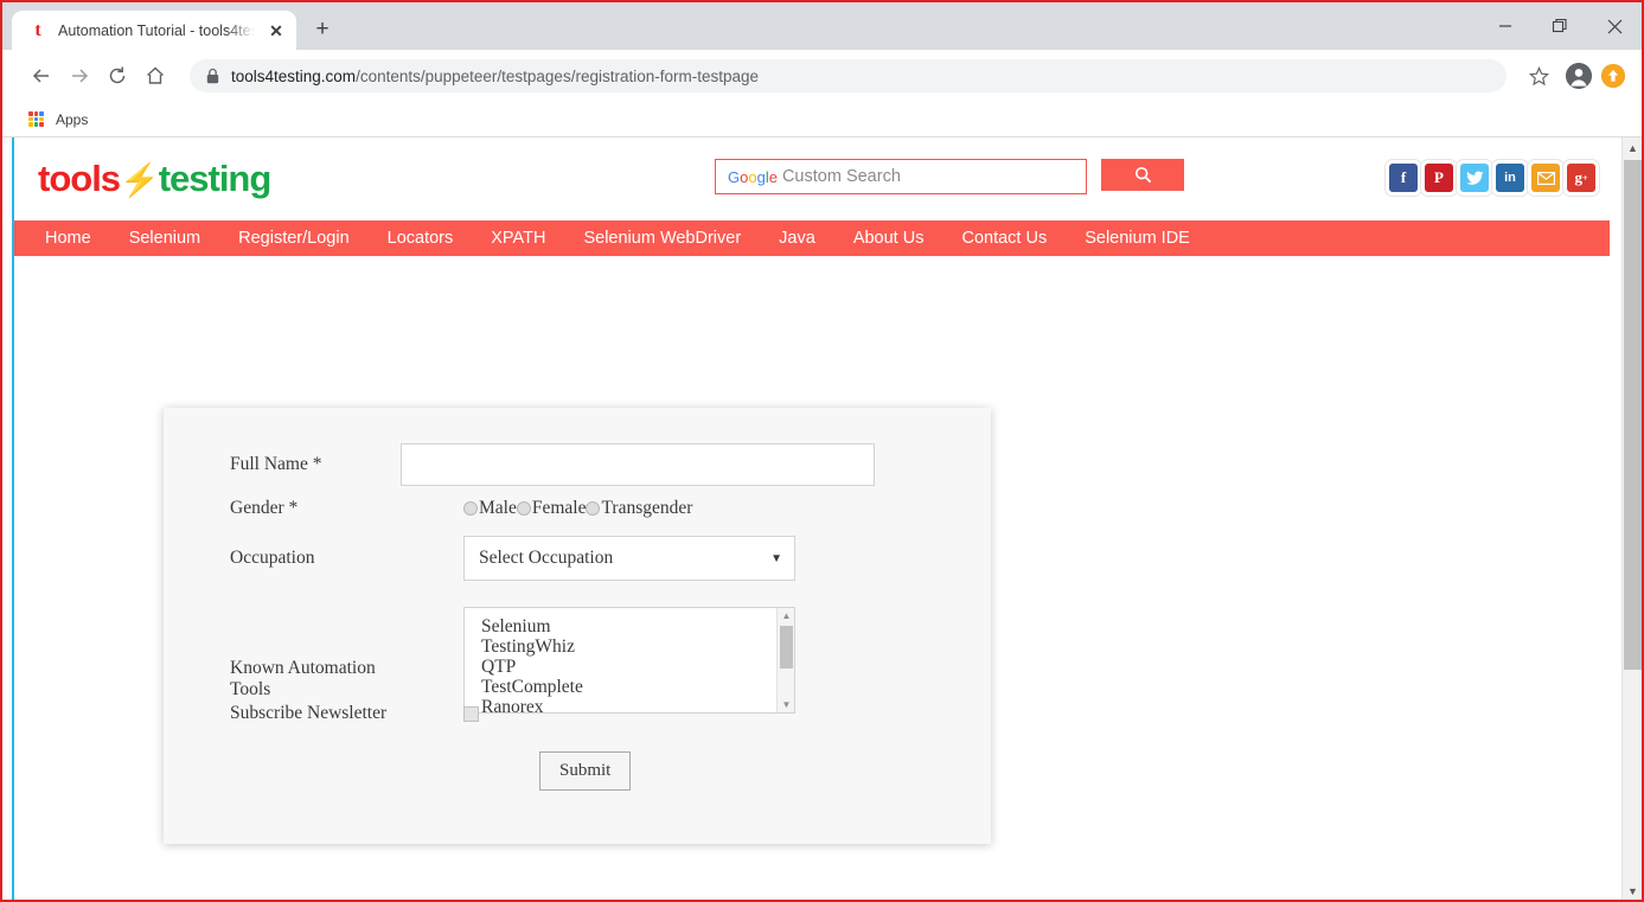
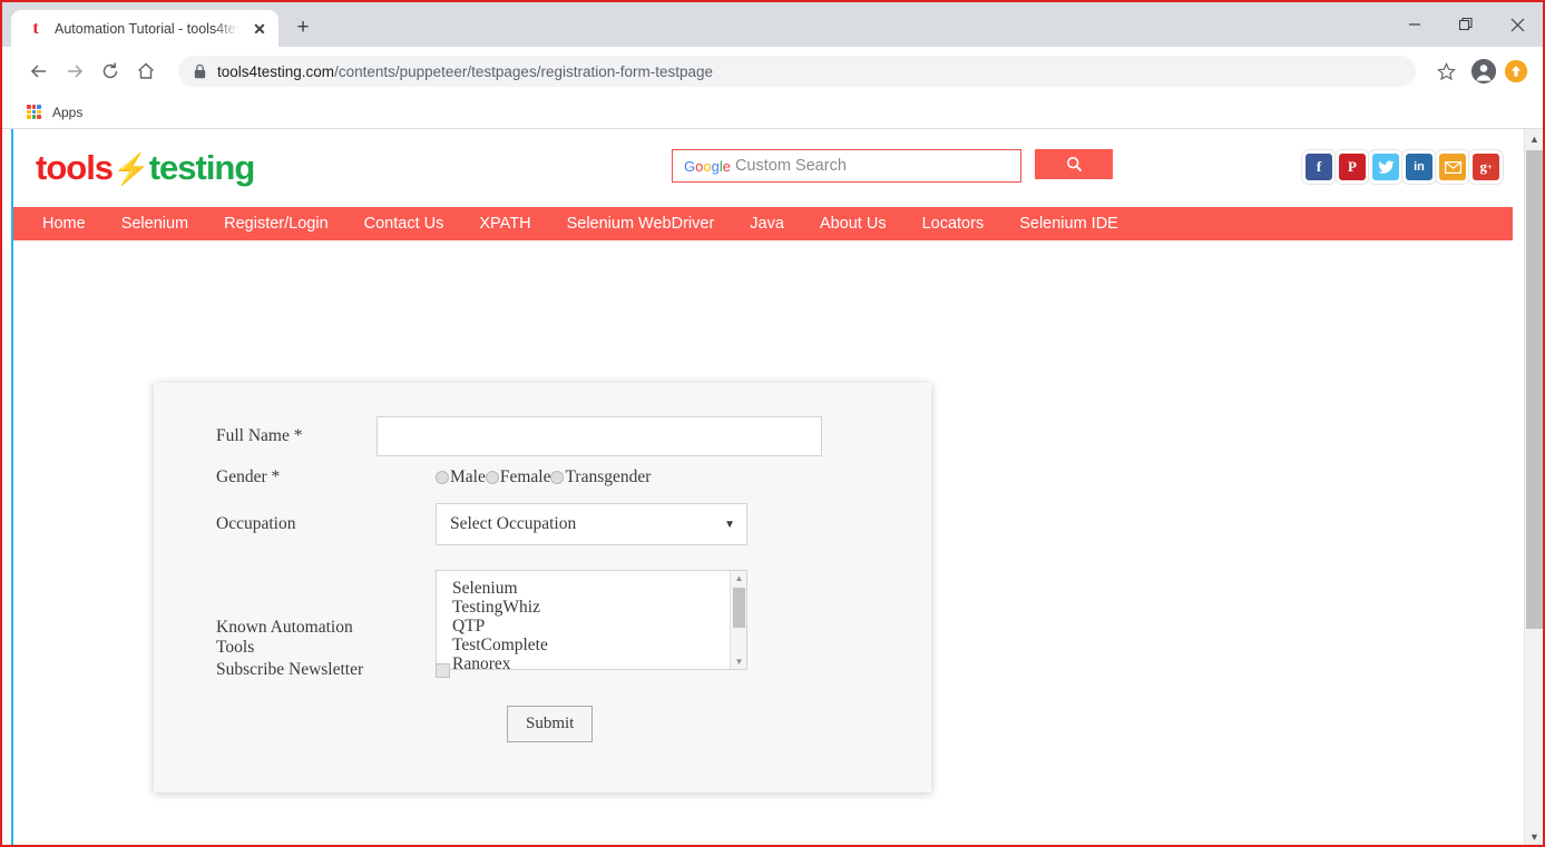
  t
  Automation Tutorial - tools4tes
  ✕
  +
  tools4testing.com/contents/puppeteer/testpages/registration-form-testpage
  Apps
  tools⚡testing
  Google
  Custom Search
  f
  P
  in
  g
  +
  Home
  Selenium
  Register/Login
- Locators
+ Contact Us
  XPATH
  Selenium WebDriver
  Java
  About Us
- Contact Us
+ Locators
  Selenium IDE
  Full Name *
  Gender *
  Male
  Female
  Transgender
  Occupation
  Select Occupation
  ▼
  Known Automation Tools
  Selenium
  TestingWhiz
  QTP
  TestComplete
  Ranorex
  ▲
  ▼
  Subscribe Newsletter
  Submit
  ▲
  ▼
